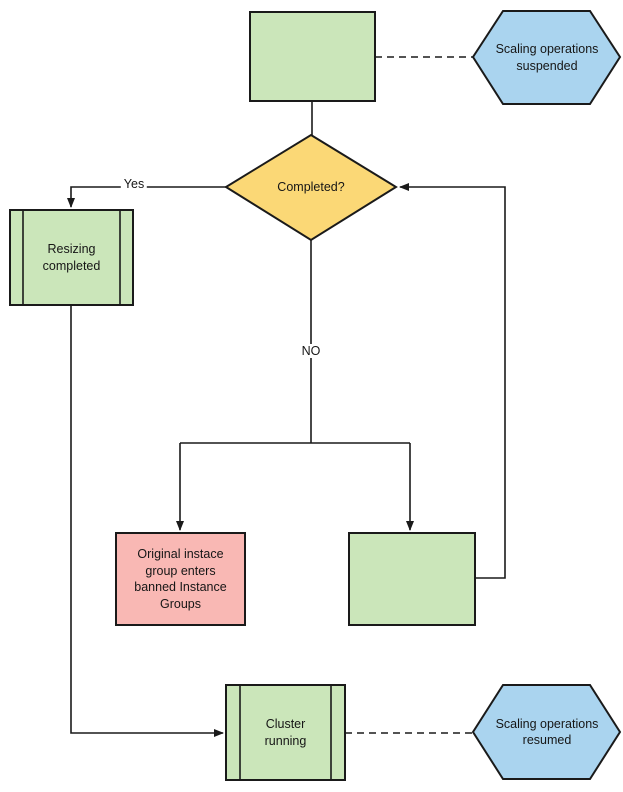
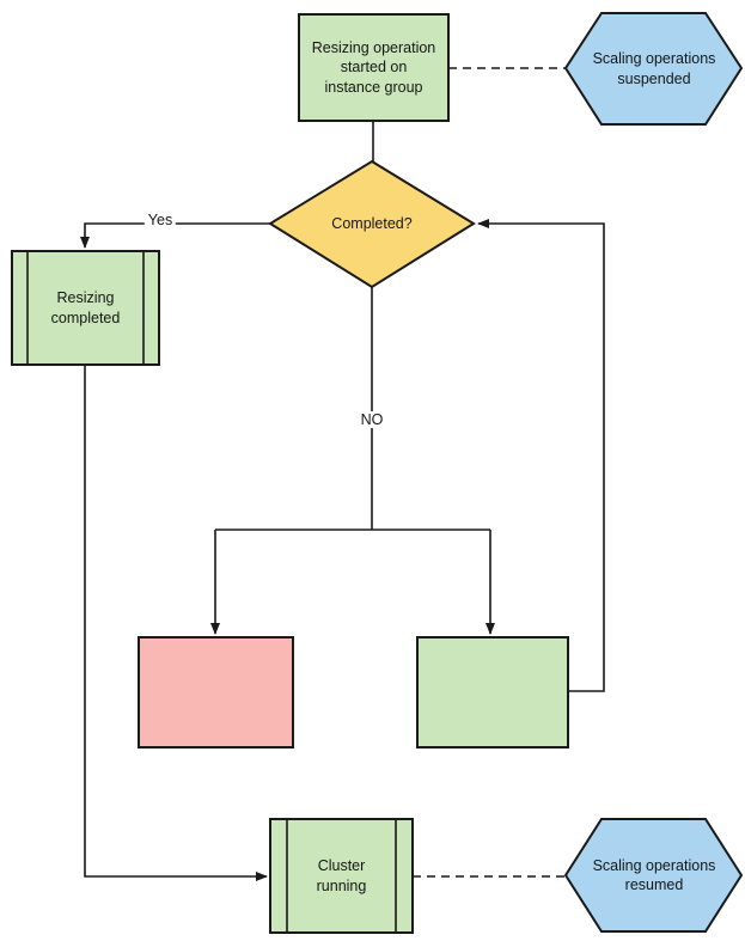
+ Resizing operation
+ started on
+ instance group
  Scaling operations
  suspended
  Completed?
  Resizing
  completed
- Original instace
- group enters
- banned Instance
- Groups
  Cluster
  running
  Scaling operations
  resumed
  Yes
  NO
